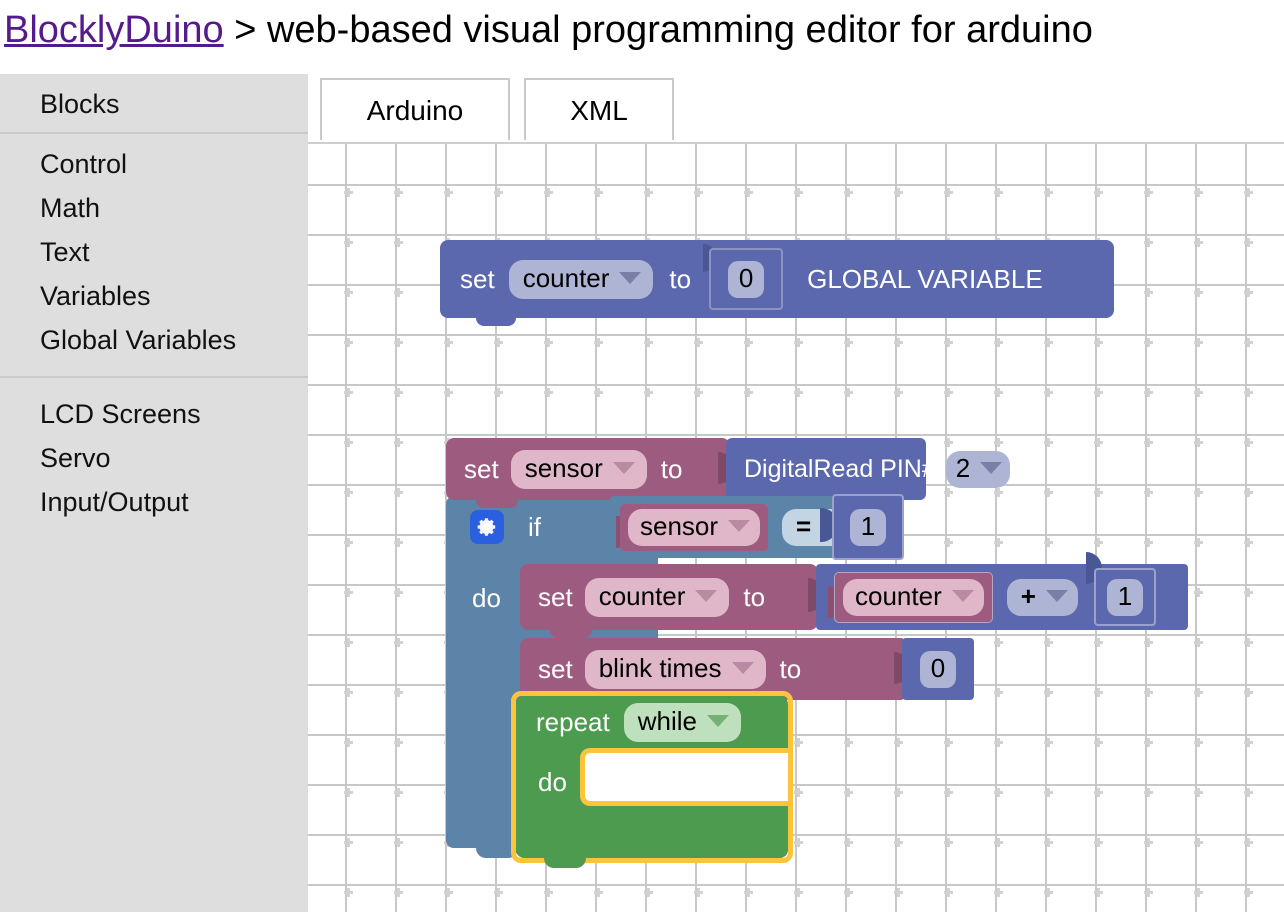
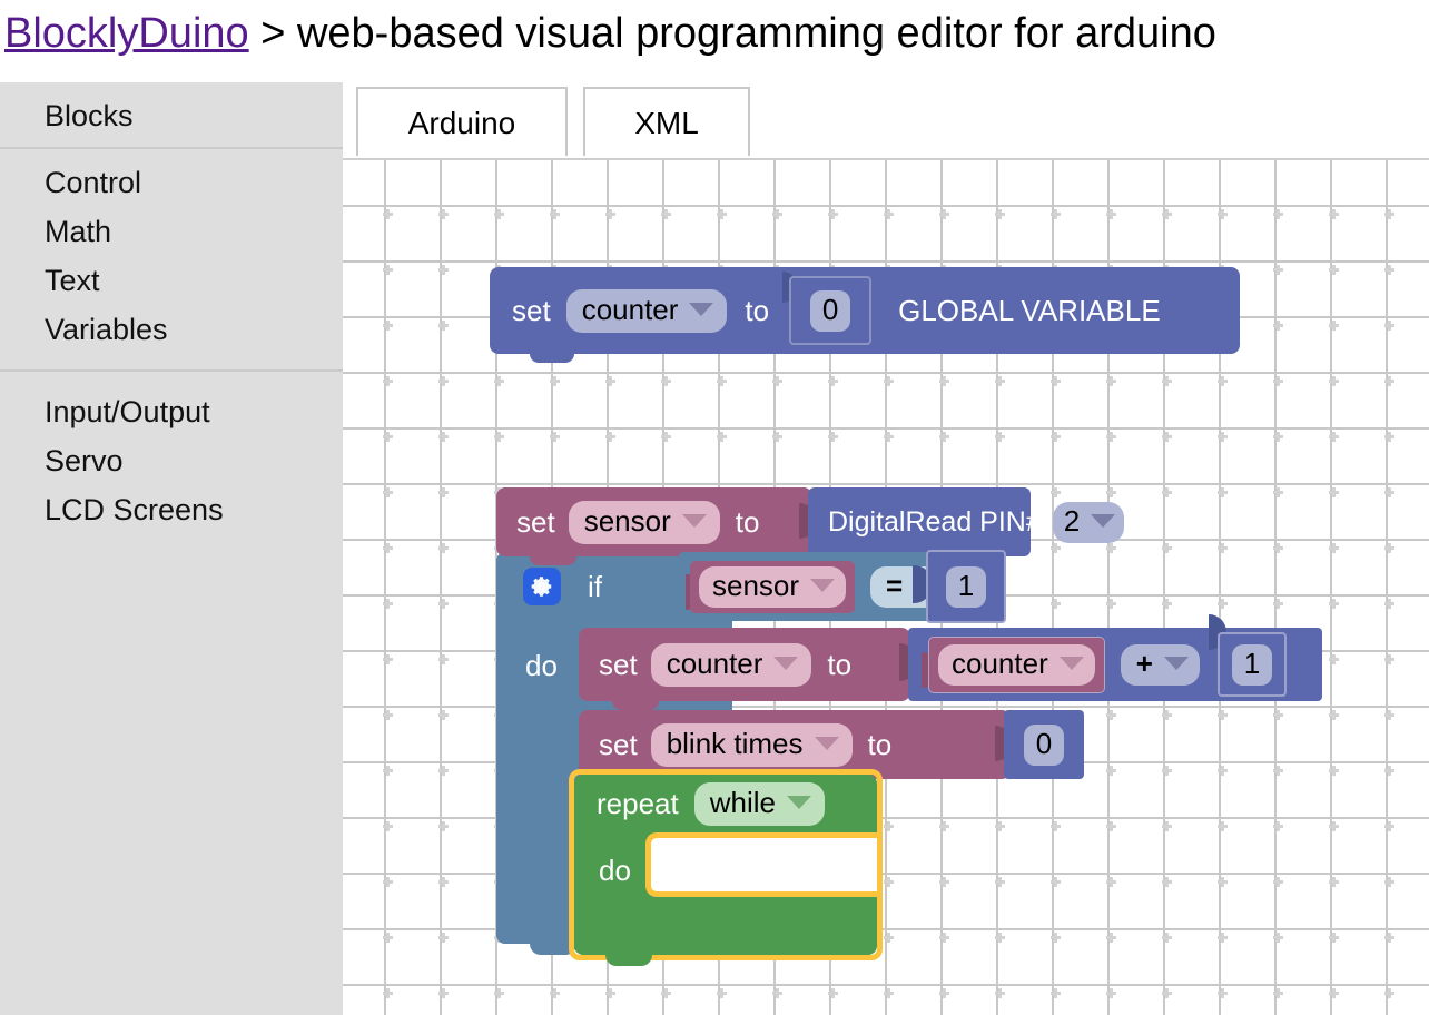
  BlocklyDuino > web-based visual programming editor for arduino
  Blocks
  Control
  Math
  Text
  Variables
- Global Variables
- LCD Screens
+ Input/Output
  Servo
- Input/Output
+ LCD Screens
  Arduino
  XML
  set
  counter
  to
  0
  GLOBAL VARIABLE
  set
  sensor
  to
  DigitalRead PIN#
  2
  if
  sensor
  =
  1
  do
  set
  counter
  to
  counter
  +
  1
  set
  blink times
  to
  0
  repeat
  while
  do
